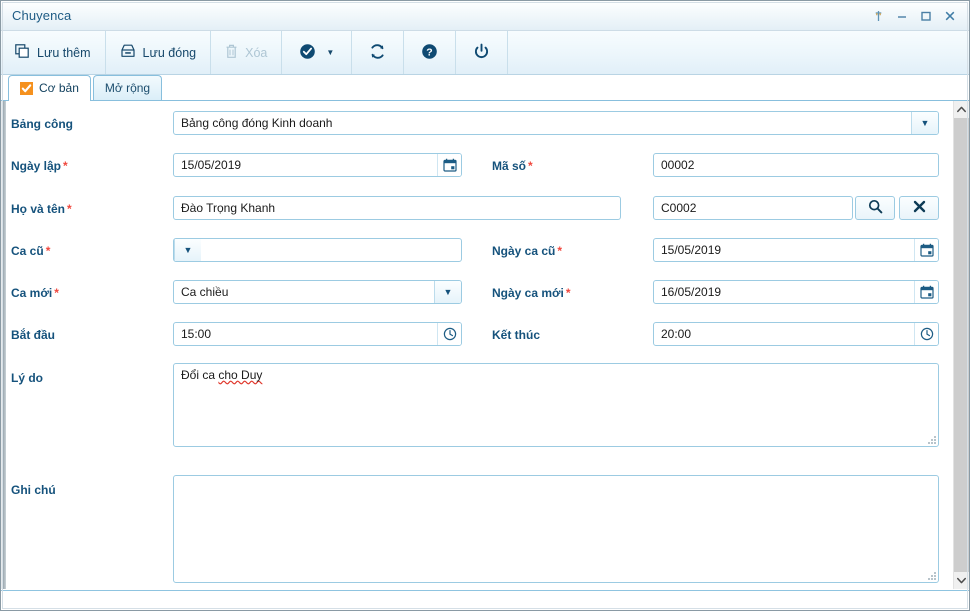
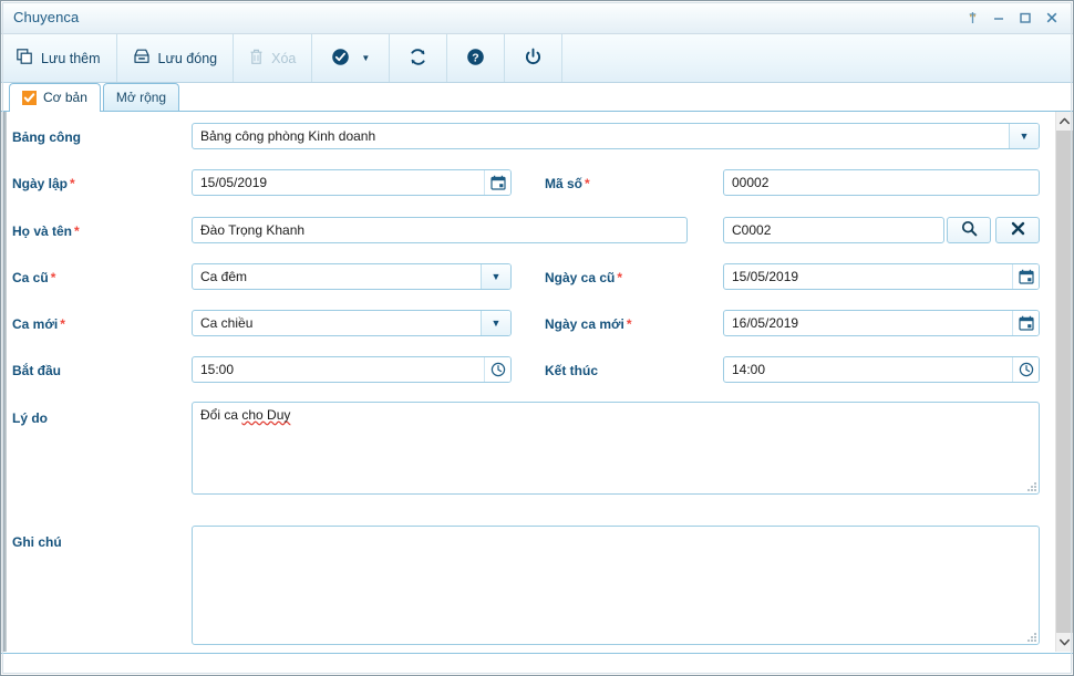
  Chuyenca
  Lưu thêm
  Lưu đóng
  Xóa
  ▼
  ?
  Cơ bản
  Mở rộng
  Bảng công
- Bảng công đóng Kinh doanh
+ Bảng công phòng Kinh doanh
  ▼
  Ngày lập *
  15/05/2019
  Mã số *
  00002
  Họ và tên *
  Đào Trọng Khanh
  C0002
  Ca cũ *
+ Ca đêm
  ▼
  Ngày ca cũ *
  15/05/2019
  Ca mới *
  Ca chiều
  ▼
  Ngày ca mới *
  16/05/2019
  Bắt đầu
  15:00
  Kết thúc
- 20:00
+ 14:00
  Lý do
  Đổi ca cho Duy
  Ghi chú
